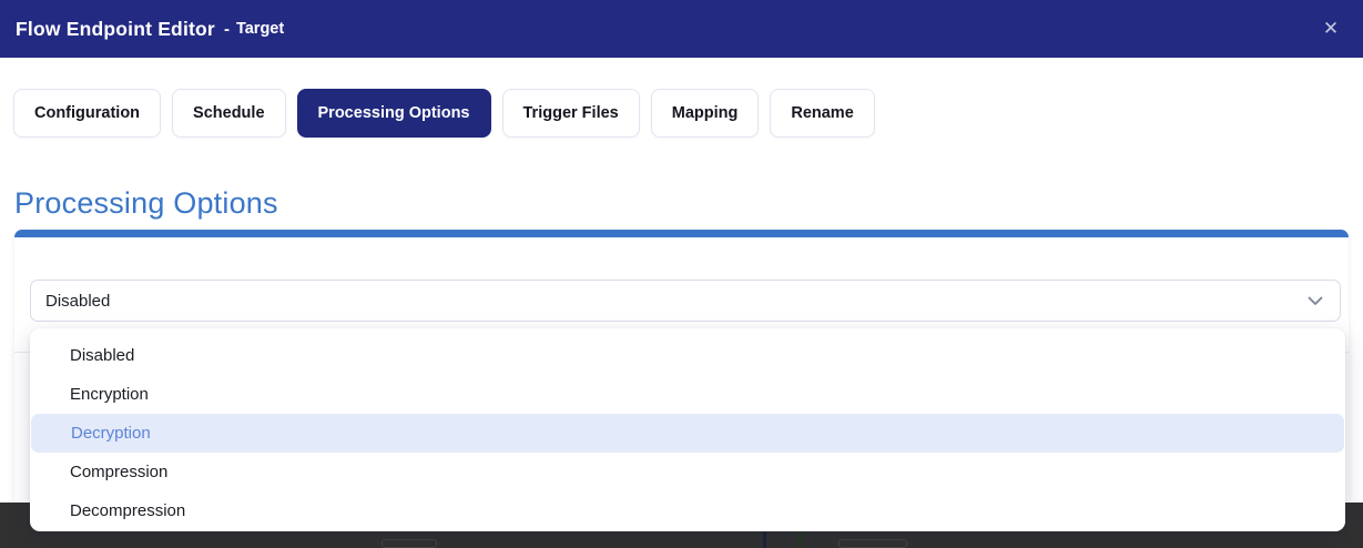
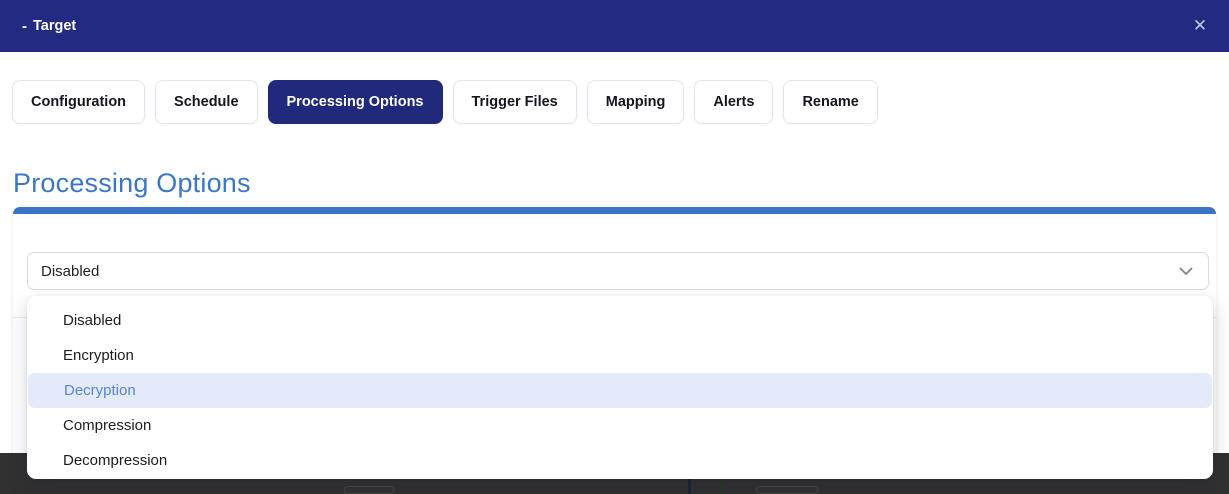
- Flow Endpoint Editor
  -
  Target
  ✕
  Configuration
  Schedule
  Processing Options
  Trigger Files
  Mapping
+ Alerts
  Rename
  Processing Options
  Disabled
  Disabled
  Encryption
  Decryption
  Compression
  Decompression
